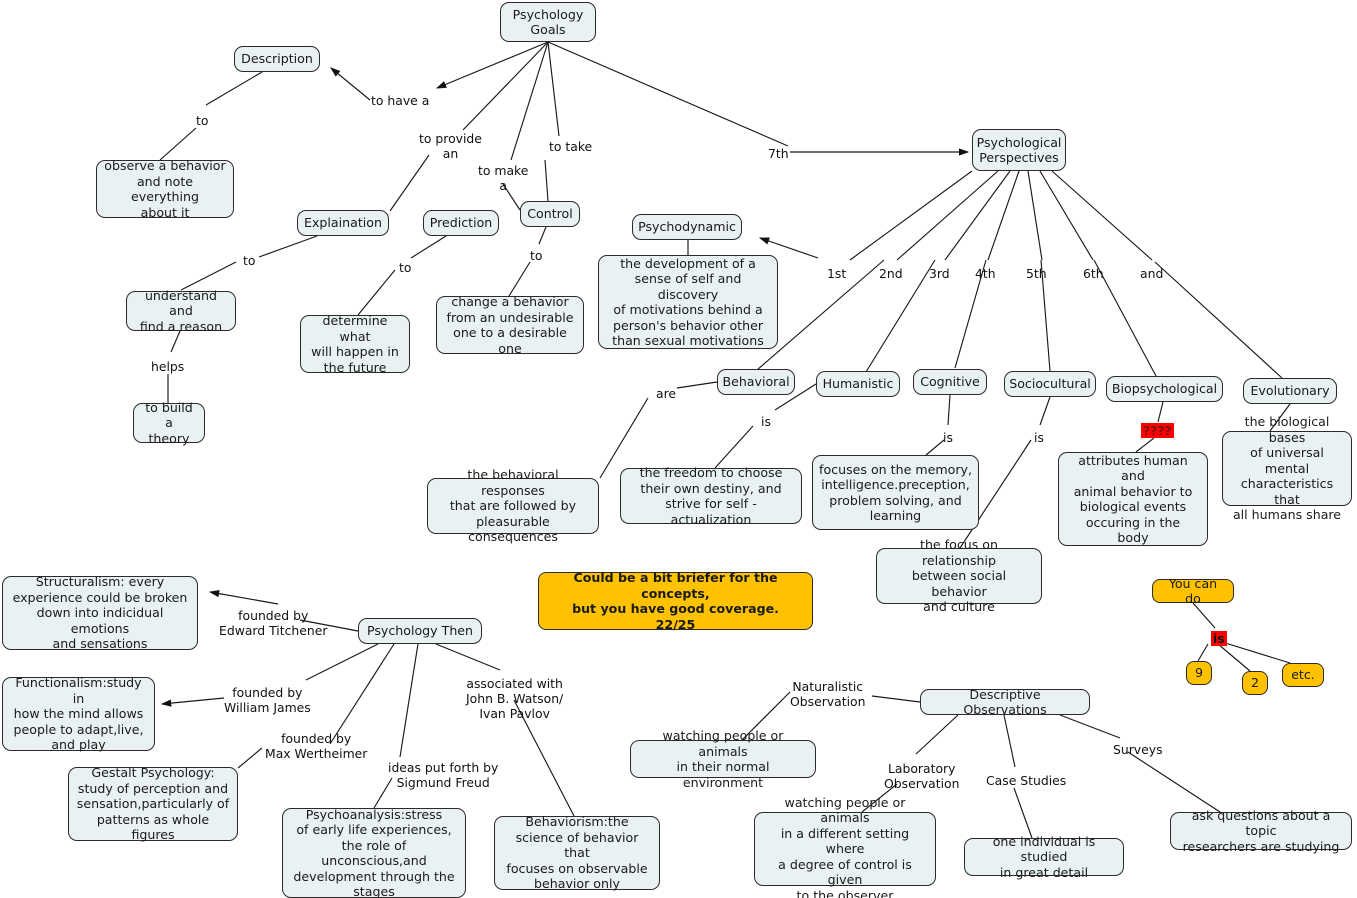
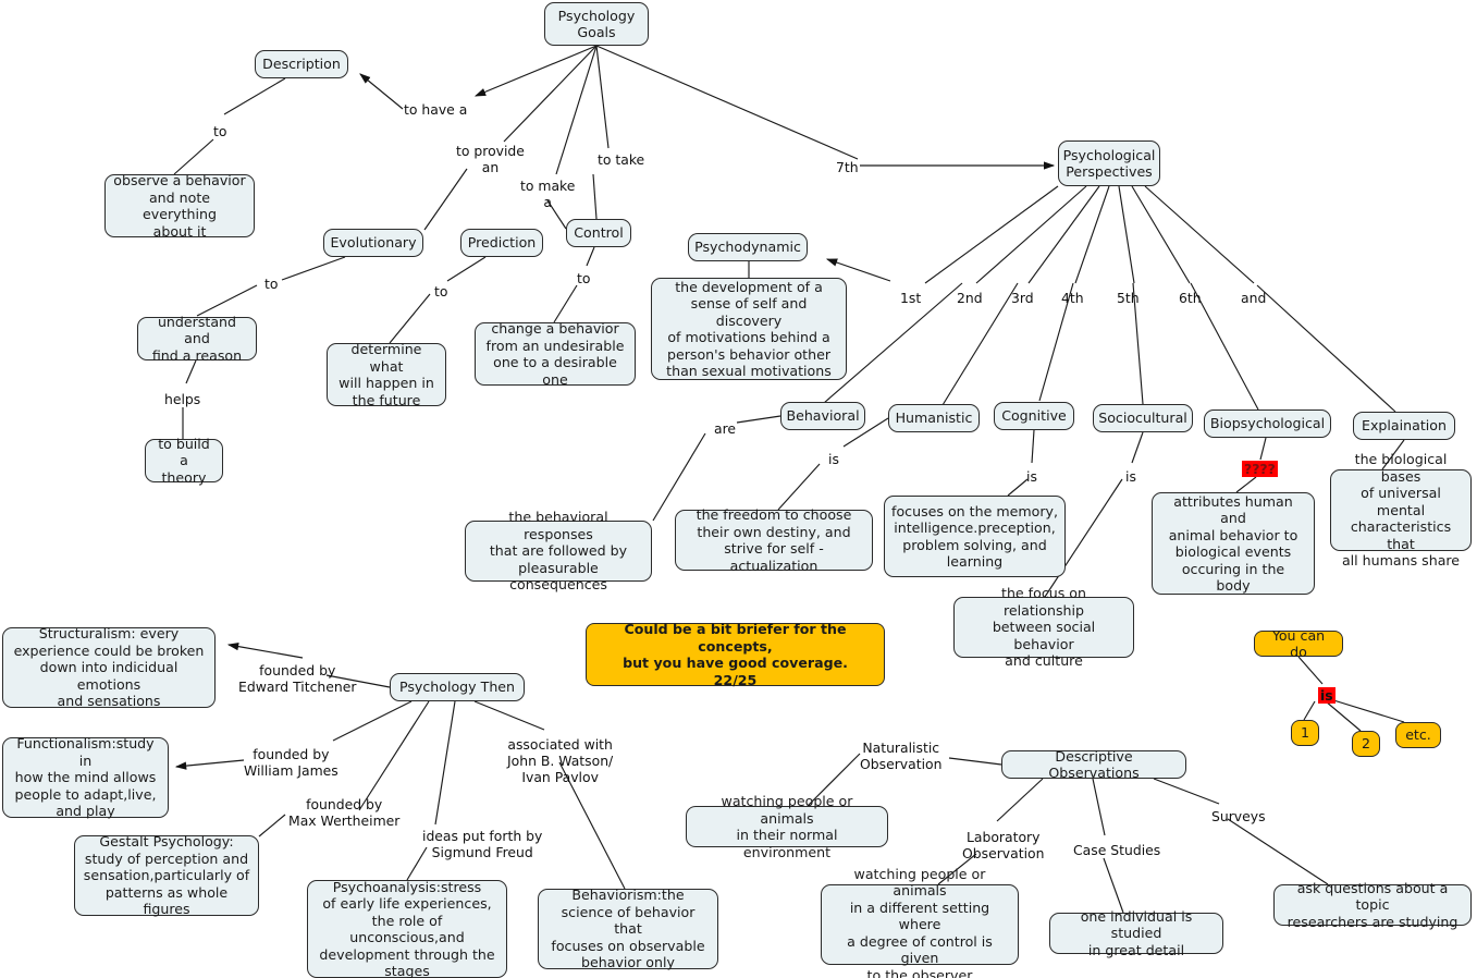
  Psychology
  Goals
  Description
  observe a behavior
  and note everything
  about it
- Explaination
+ Evolutionary
  Prediction
  Control
  understand and
  find a reason
  to build a
  theory
  determine what
  will happen in
  the future
  change a behavior
  from an undesirable
  one to a desirable one
  Psychological
  Perspectives
  Psychodynamic
  the development of a
  sense of self and discovery
  of motivations behind a
  person's behavior other
  than sexual motivations
  Behavioral
  Humanistic
  Cognitive
  Sociocultural
  Biopsychological
- Evolutionary
+ Explaination
  the behavioral responses
  that are followed by
  pleasurable consequences
  the freedom to choose
  their own destiny, and
  strive for self -actualization
  focuses on the memory,
  intelligence.preception,
  problem solving, and
  learning
  the focus on relationship
  between social behavior
  and culture
  attributes human and
  animal behavior to
  biological events
  occuring in the
  body
  the biological bases
  of universal mental
  characteristics that
  all humans share
  Could be a bit briefer for the concepts,
  but you have good coverage.
  22/25
  You can do
- 9
+ 1
  2
  etc.
  Structuralism: every
  experience could be broken
  down into indicidual emotions
  and sensations
  Psychology Then
  Functionalism:study in
  how the mind allows
  people to adapt,live,
  and play
  Gestalt Psychology:
  study of perception and
  sensation,particularly of
  patterns as whole figures
  Psychoanalysis:stress
  of early life experiences,
  the role of unconscious,and
  development through the
  stages
  Behaviorism:the
  science of behavior that
  focuses on observable
  behavior only
  Descriptive Observations
  watching people or animals
  in their normal environment
  watching people or animals
  in a different setting where
  a degree of control is given
  to the observer
  one individual is studied
  in great detail
  ask questions about a topic
  researchers are studying
  to have a
  to
  to provide
  an
  to make
  a
  to take
  7th
  to
  to
  to
  helps
  1st
  2nd
  3rd
  4th
  5th
  6th
  and
  are
  is
  is
  is
  ????
  is
  founded by
  Edward Titchener
  founded by
  William James
  founded by
  Max Wertheimer
  ideas put forth by
  Sigmund Freud
  associated with
  John B. Watson/
  Ivan Pavlov
  Naturalistic
  Observation
  Laboratory
  Observation
  Case Studies
  Surveys
